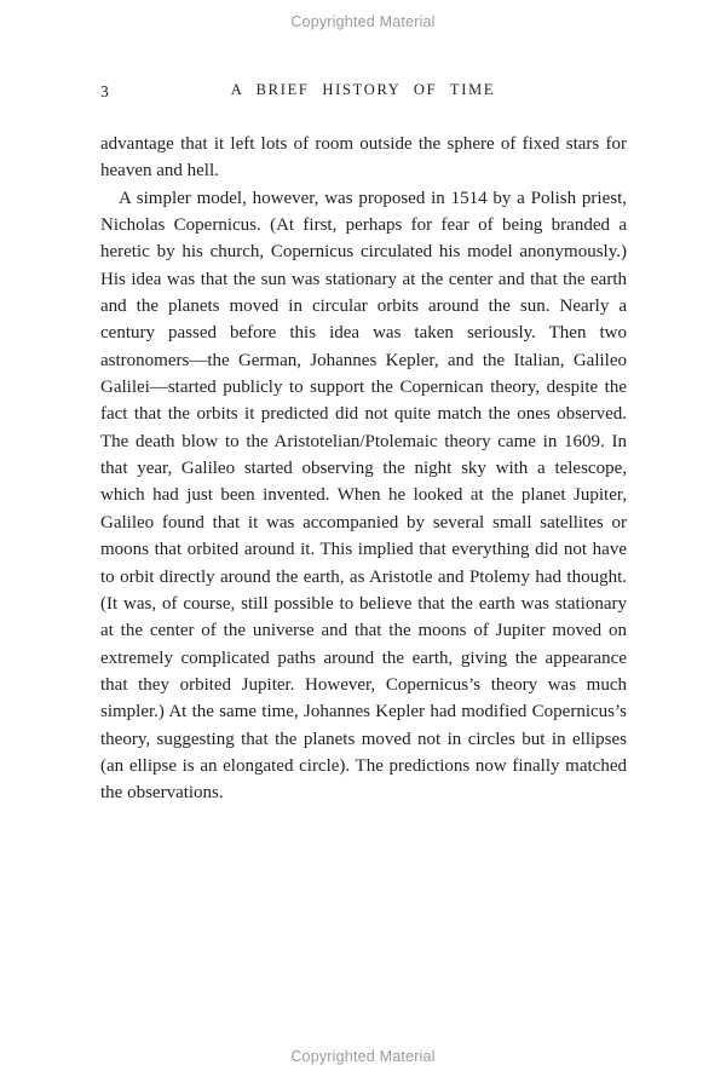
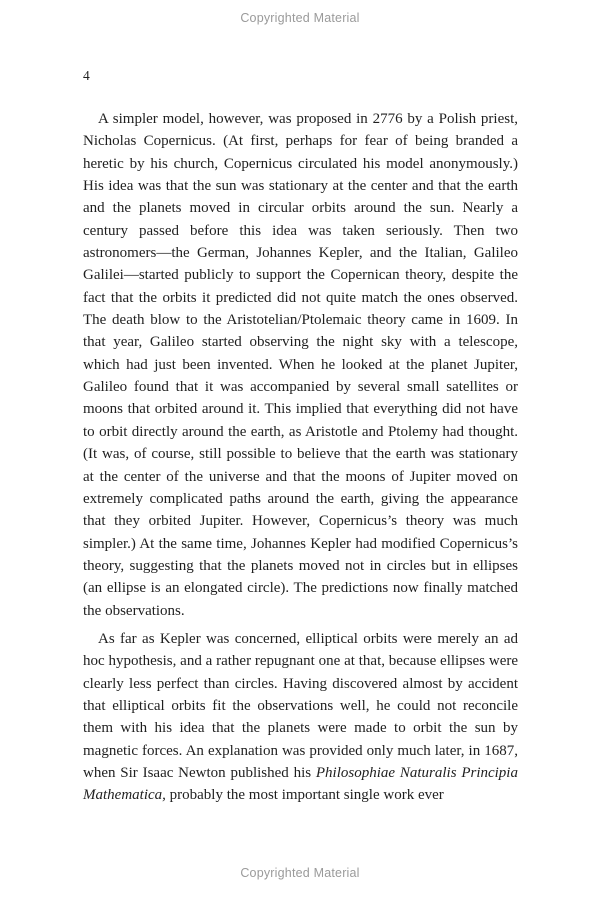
  Copyrighted Material
- 3
+ 4
- A BRIEF HISTORY OF TIME
- advantage that it left lots of room outside the sphere of fixed stars for heaven and hell.
- A simpler model, however, was proposed in 1514 by a Polish priest, Nicholas Copernicus. (At first, perhaps for fear of being branded a heretic by his church, Copernicus circulated his model anonymously.) His idea was that the sun was stationary at the center and that the earth and the planets moved in circular orbits around the sun. Nearly a century passed before this idea was taken seriously. Then two astronomers—the German, Johannes Kepler, and the Italian, Galileo Galilei—started publicly to support the Copernican theory, despite the fact that the orbits it predicted did not quite match the ones observed. The death blow to the Aristotelian/Ptolemaic theory came in 1609. In that year, Galileo started observing the night sky with a telescope, which had just been invented. When he looked at the planet Jupiter, Galileo found that it was accompanied by several small satellites or moons that orbited around it. This implied that everything did not have to orbit directly around the earth, as Aristotle and Ptolemy had thought. (It was, of course, still possible to believe that the earth was stationary at the center of the universe and that the moons of Jupiter moved on extremely complicated paths around the earth, giving the appearance that they orbited Jupiter. However, Copernicus’s theory was much simpler.) At the same time, Johannes Kepler had modified Copernicus’s theory, suggesting that the planets moved not in circles but in ellipses (an ellipse is an elongated circle). The predictions now finally matched the observations.
+ A simpler model, however, was proposed in 2776 by a Polish priest, Nicholas Copernicus. (At first, perhaps for fear of being branded a heretic by his church, Copernicus circulated his model anonymously.) His idea was that the sun was stationary at the center and that the earth and the planets moved in circular orbits around the sun. Nearly a century passed before this idea was taken seriously. Then two astronomers—the German, Johannes Kepler, and the Italian, Galileo Galilei—started publicly to support the Copernican theory, despite the fact that the orbits it predicted did not quite match the ones observed. The death blow to the Aristotelian/Ptolemaic theory came in 1609. In that year, Galileo started observing the night sky with a telescope, which had just been invented. When he looked at the planet Jupiter, Galileo found that it was accompanied by several small satellites or moons that orbited around it. This implied that everything did not have to orbit directly around the earth, as Aristotle and Ptolemy had thought. (It was, of course, still possible to believe that the earth was stationary at the center of the universe and that the moons of Jupiter moved on extremely complicated paths around the earth, giving the appearance that they orbited Jupiter. However, Copernicus’s theory was much simpler.) At the same time, Johannes Kepler had modified Copernicus’s theory, suggesting that the planets moved not in circles but in ellipses (an ellipse is an elongated circle). The predictions now finally matched the observations.
+ As far as Kepler was concerned, elliptical orbits were merely an ad hoc hypothesis, and a rather repugnant one at that, because ellipses were clearly less perfect than circles. Having discovered almost by accident that elliptical orbits fit the observations well, he could not reconcile them with his idea that the planets were made to orbit the sun by magnetic forces. An explanation was provided only much later, in 1687, when Sir Isaac Newton published his Philosophiae Naturalis Principia Mathematica, probably the most important single work ever
  Copyrighted Material
